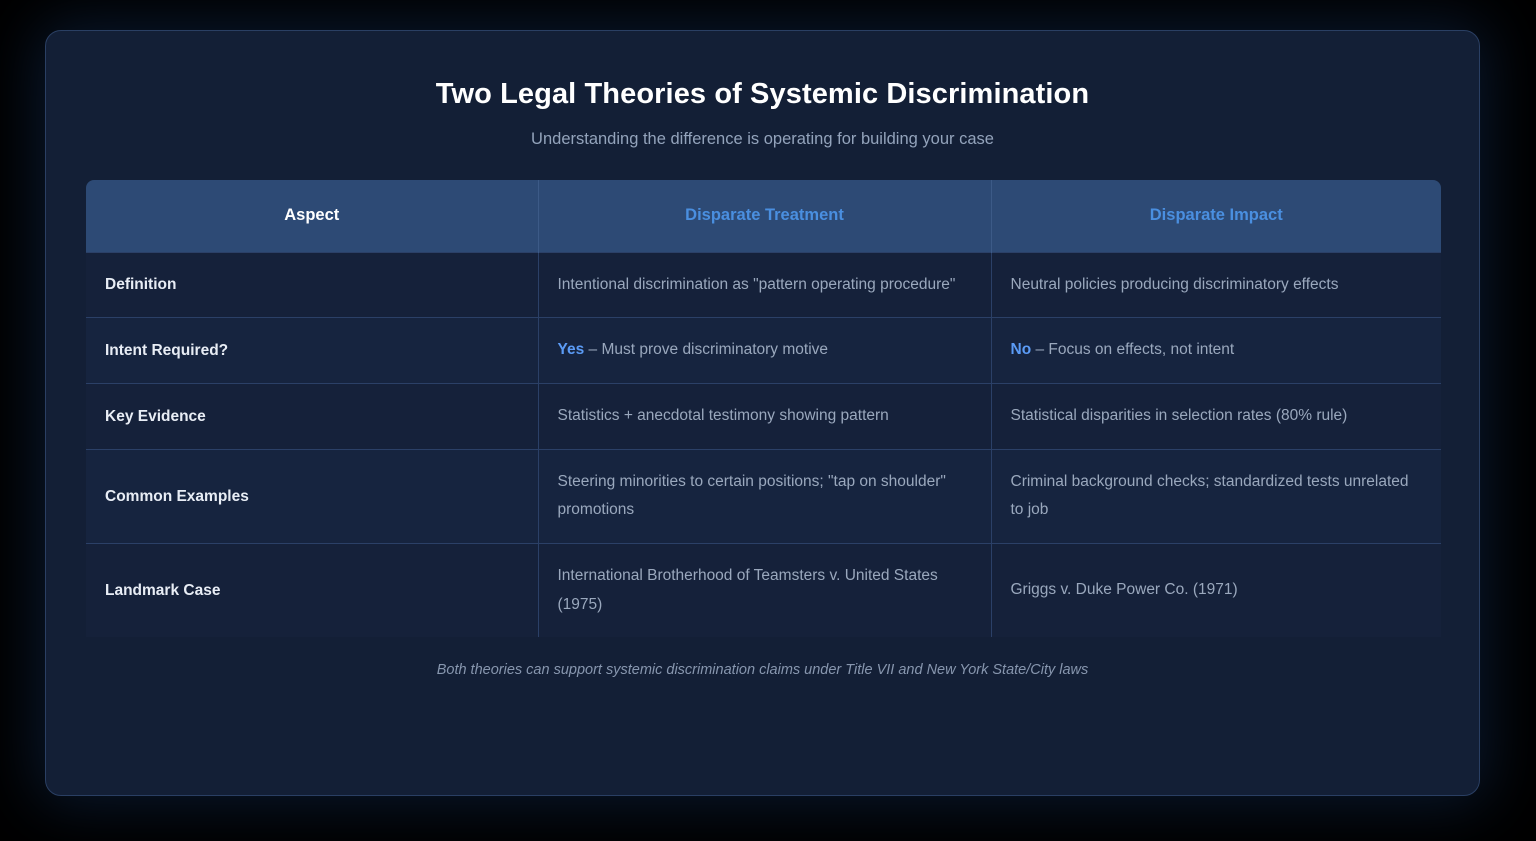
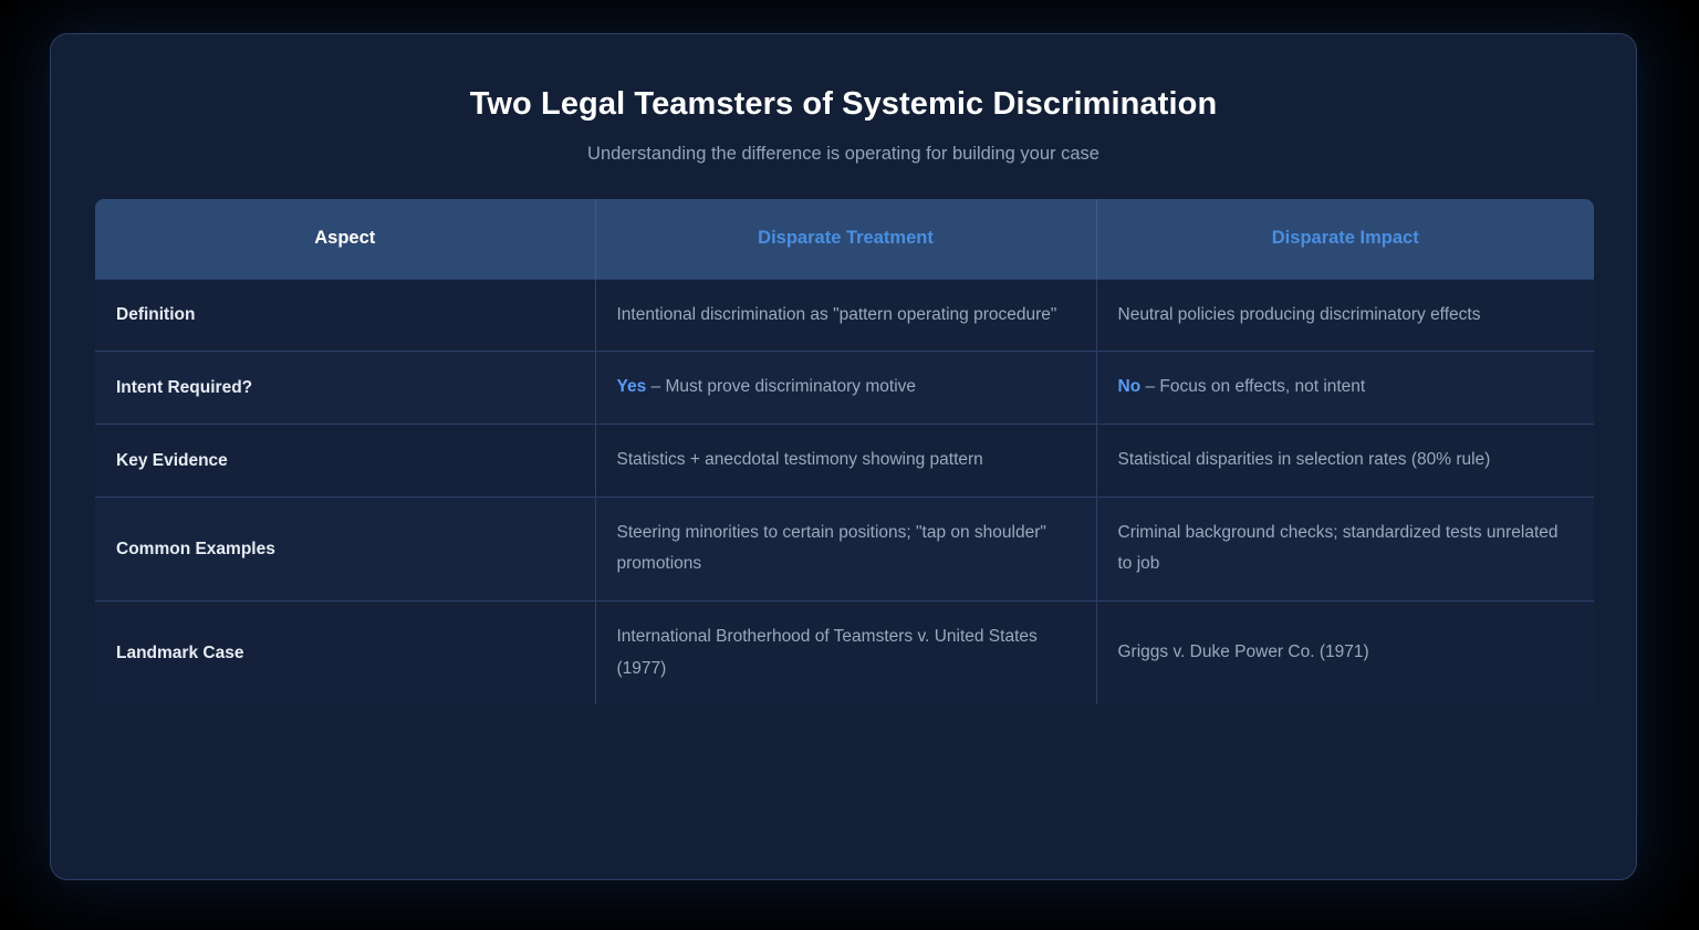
- Two Legal Theories of Systemic Discrimination
+ Two Legal Teamsters of Systemic Discrimination
  Understanding the difference is operating for building your case
  Aspect	Disparate Treatment	Disparate Impact
  Definition	Intentional discrimination as "pattern operating procedure"	Neutral policies producing discriminatory effects
  Intent Required?	Yes – Must prove discriminatory motive	No – Focus on effects, not intent
  Key Evidence	Statistics + anecdotal testimony showing pattern	Statistical disparities in selection rates (80% rule)
  Common Examples	Steering minorities to certain positions; "tap on shoulder" promotions	Criminal background checks; standardized tests unrelated to job
- Landmark Case	International Brotherhood of Teamsters v. United States (1975)	Griggs v. Duke Power Co. (1971)
+ Landmark Case	International Brotherhood of Teamsters v. United States (1977)	Griggs v. Duke Power Co. (1971)
- Both theories can support systemic discrimination claims under Title VII and New York State/City laws
